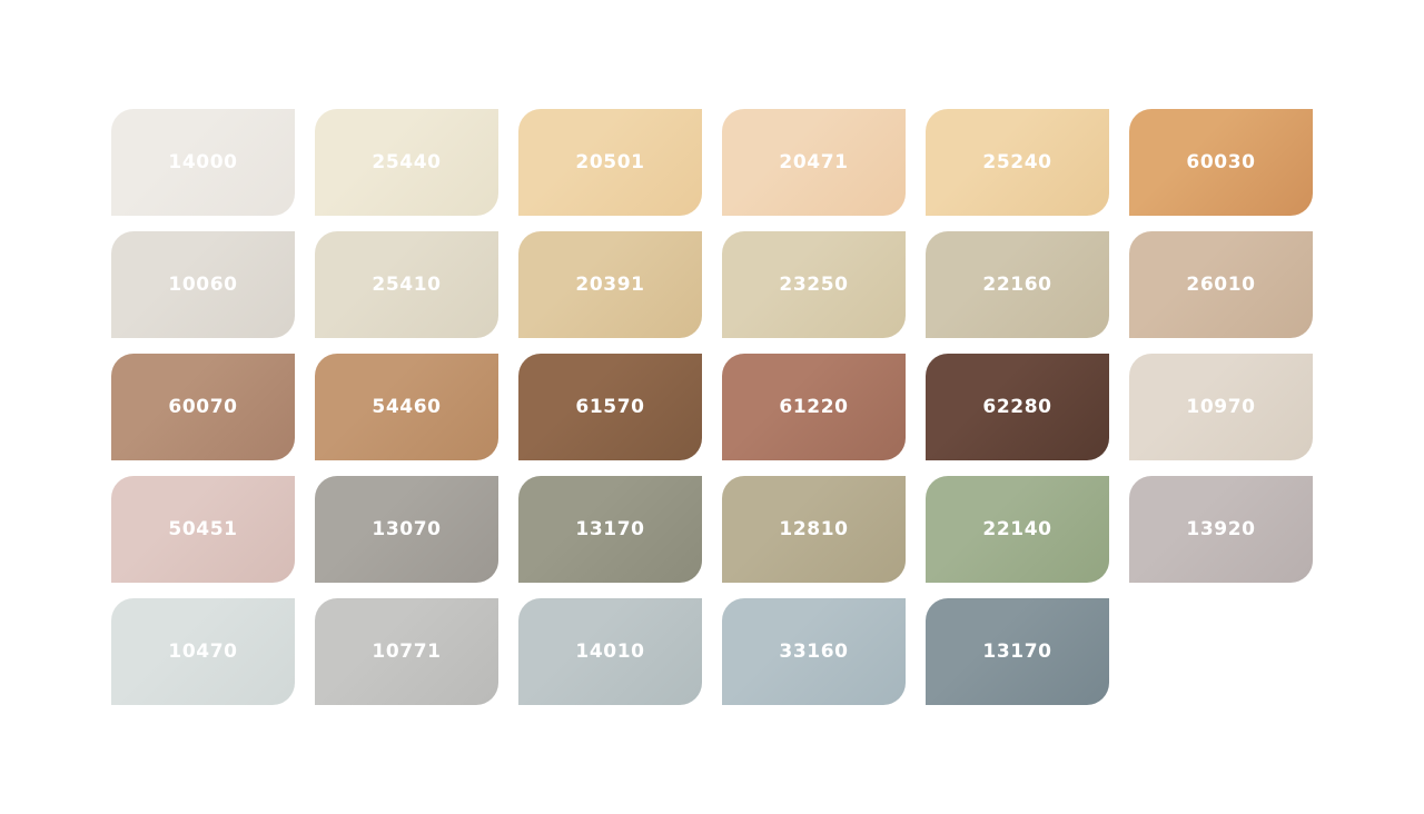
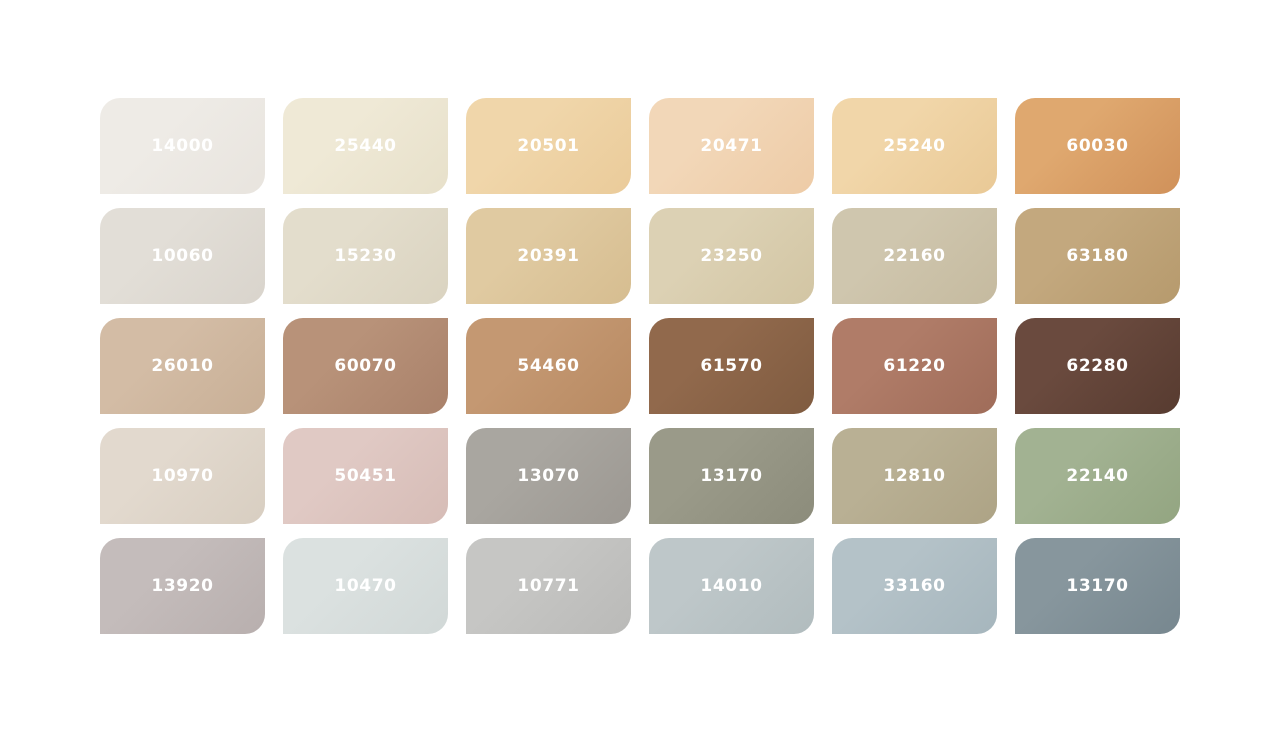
  14000
  25440
  20501
  20471
  25240
  60030
  10060
- 25410
+ 15230
  20391
  23250
  22160
+ 63180
  26010
  60070
  54460
  61570
  61220
  62280
  10970
  50451
  13070
  13170
  12810
  22140
  13920
  10470
  10771
  14010
  33160
  13170
